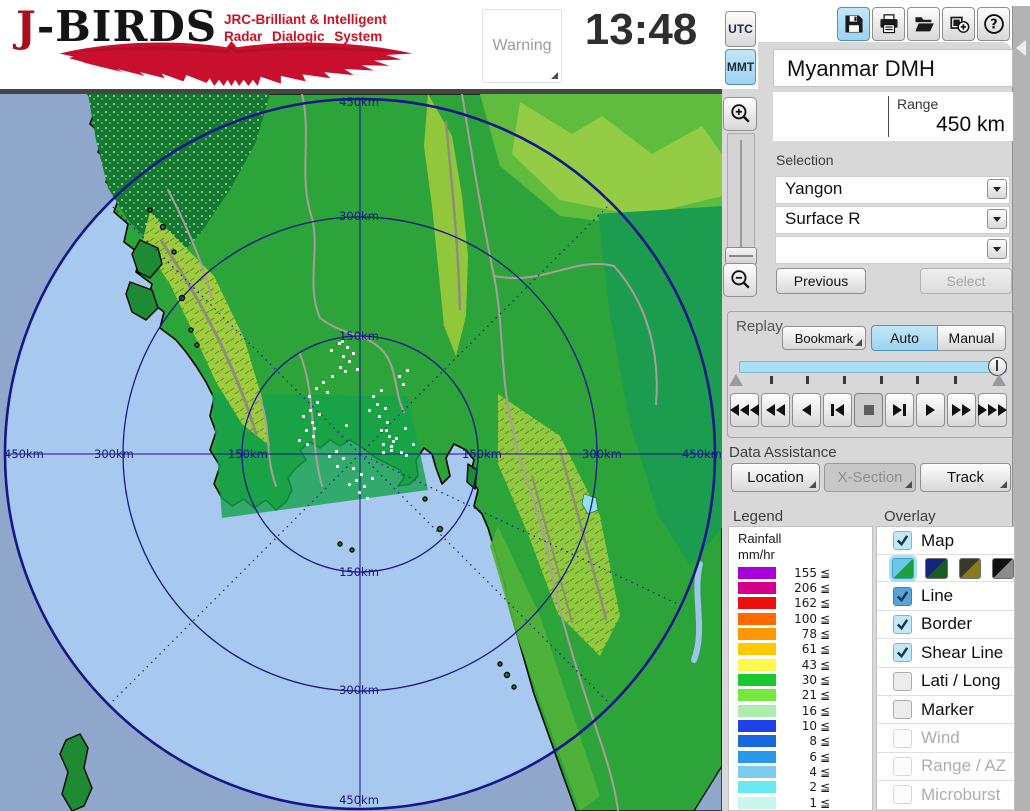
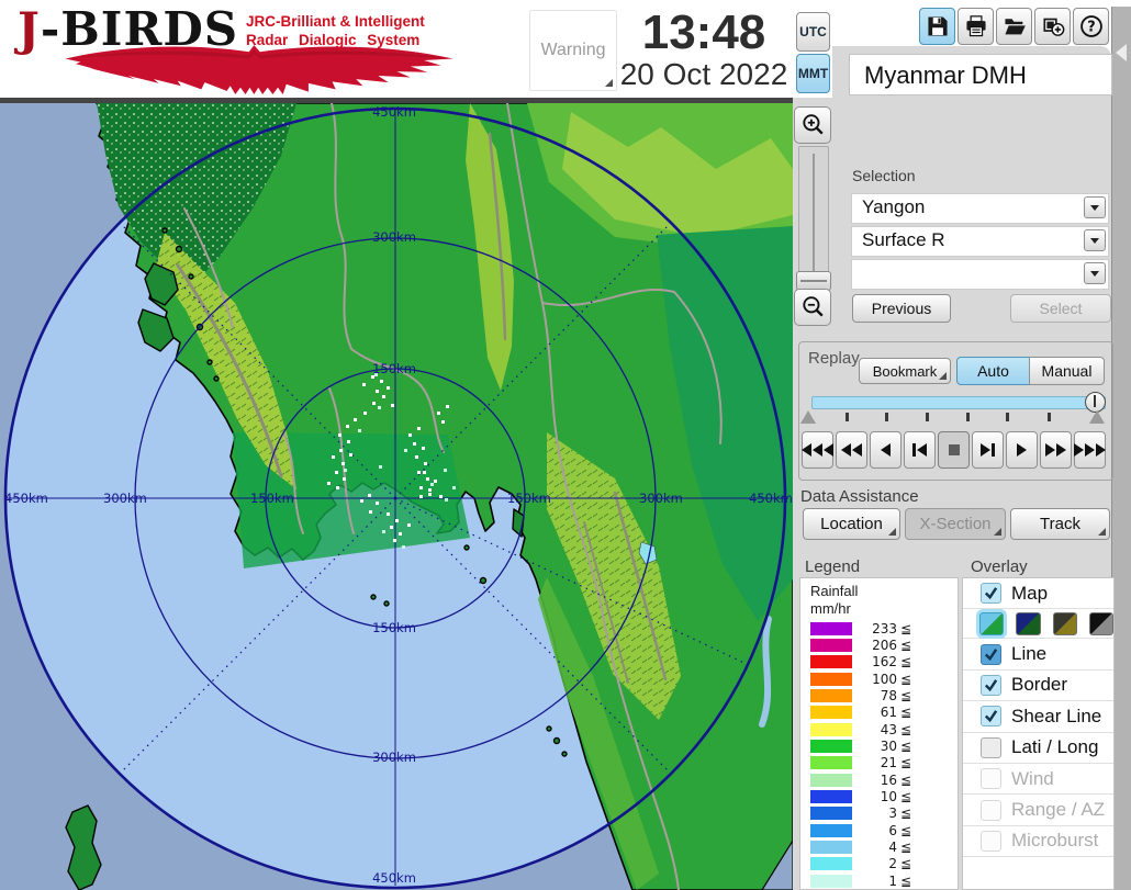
  J-BIRDS
  JRC-Brilliant & Intelligent
  Radar Dialogic System
  Warning
  13:48
+ 20 Oct 2022
  UTC
  MMT
  ?
  450km
  300km
  150km
  150km
  300km
  450km
  450km
  300km
  150km
  150km
  300km
  450km
  Myanmar DMH
- Range
- 450 km
  Selection
  Yangon
  Surface R
  Previous
  Select
  Replay
  Bookmark
  Auto
  Manual
  Data Assistance
  Location
  X-Section
  Track
  Legend
  Overlay
  Rainfall
  mm/hr
- 155
+ 233
  ≦
  206
  ≦
  162
  ≦
  100
  ≦
  78
  ≦
  61
  ≦
  43
  ≦
  30
  ≦
  21
  ≦
  16
  ≦
  10
  ≦
- 8
+ 3
  ≦
  6
  ≦
  4
  ≦
  2
  ≦
  1
  ≦
  Map
  Line
  Border
  Shear Line
  Lati / Long
- Marker
  Wind
  Range / AZ
  Microburst
